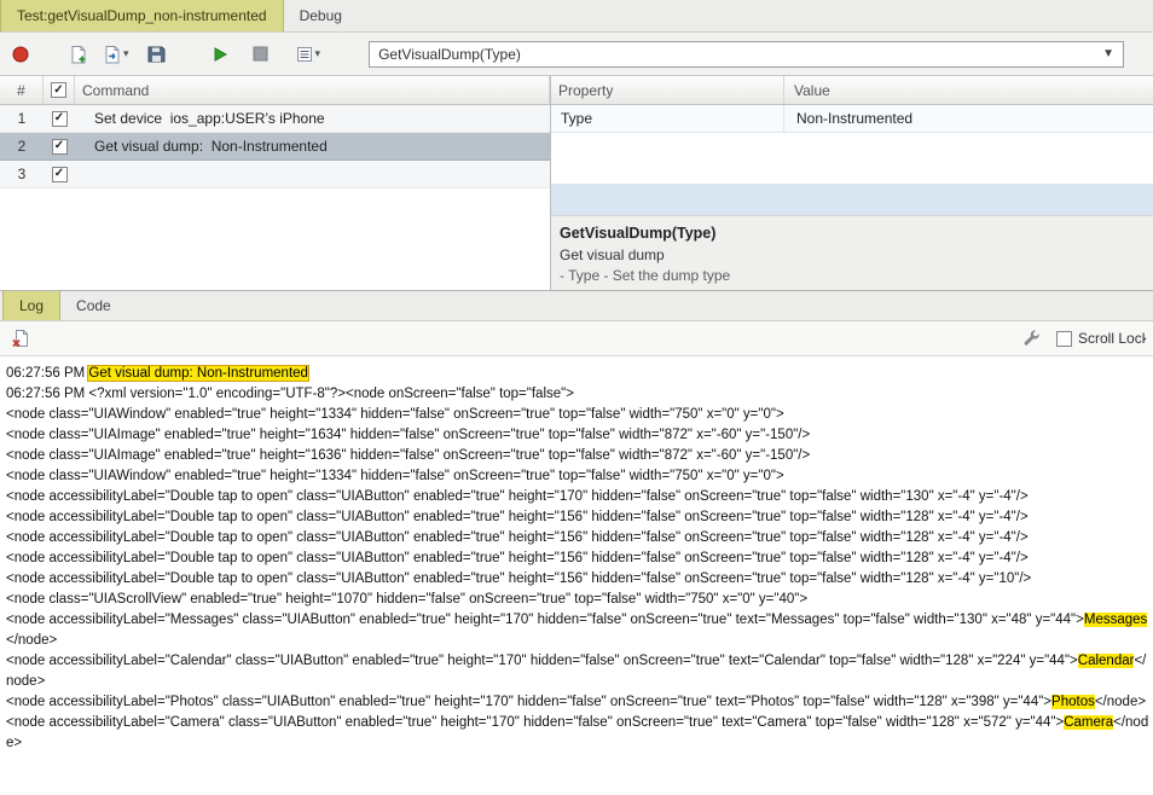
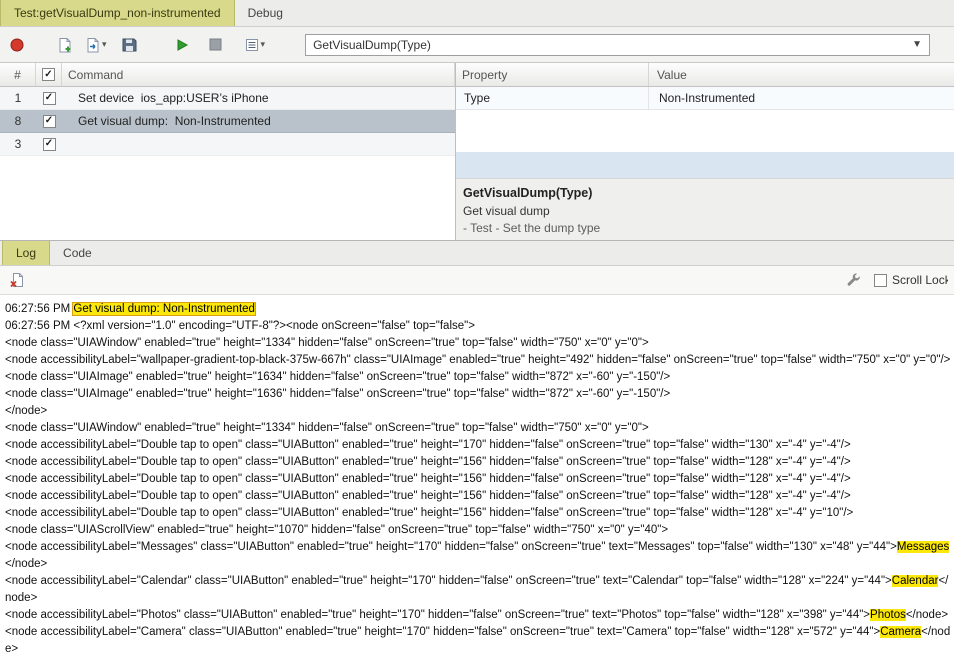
  Test:getVisualDump_non-instrumented
  Debug
  ▾
  ▾
  GetVisualDump(Type)
  ▼
  #
  ✓
  Command
  1
  ✓
  Set device ios_app:USER’s iPhone
- 2
+ 8
  ✓
  Get visual dump: Non-Instrumented
  3
  ✓
  Property
  Value
  Type
  Non-Instrumented
  GetVisualDump(Type)
  Get visual dump
- - Type - Set the dump type
+ - Test - Set the dump type
  Log
  Code
  Scroll Lock
  06:27:56 PM Get visual dump: Non-Instrumented
  06:27:56 PM <?xml version="1.0" encoding="UTF-8"?><node onScreen="false" top="false">
  <node class="UIAWindow" enabled="true" height="1334" hidden="false" onScreen="true" top="false" width="750" x="0" y="0">
+ <node accessibilityLabel="wallpaper-gradient-top-black-375w-667h" class="UIAImage" enabled="true" height="492" hidden="false" onScreen="true" top="false" width="750" x="0" y="0"/>
  <node class="UIAImage" enabled="true" height="1634" hidden="false" onScreen="true" top="false" width="872" x="-60" y="-150"/>
  <node class="UIAImage" enabled="true" height="1636" hidden="false" onScreen="true" top="false" width="872" x="-60" y="-150"/>
+ </node>
  <node class="UIAWindow" enabled="true" height="1334" hidden="false" onScreen="true" top="false" width="750" x="0" y="0">
  <node accessibilityLabel="Double tap to open" class="UIAButton" enabled="true" height="170" hidden="false" onScreen="true" top="false" width="130" x="-4" y="-4"/>
  <node accessibilityLabel="Double tap to open" class="UIAButton" enabled="true" height="156" hidden="false" onScreen="true" top="false" width="128" x="-4" y="-4"/>
  <node accessibilityLabel="Double tap to open" class="UIAButton" enabled="true" height="156" hidden="false" onScreen="true" top="false" width="128" x="-4" y="-4"/>
  <node accessibilityLabel="Double tap to open" class="UIAButton" enabled="true" height="156" hidden="false" onScreen="true" top="false" width="128" x="-4" y="-4"/>
  <node accessibilityLabel="Double tap to open" class="UIAButton" enabled="true" height="156" hidden="false" onScreen="true" top="false" width="128" x="-4" y="10"/>
  <node class="UIAScrollView" enabled="true" height="1070" hidden="false" onScreen="true" top="false" width="750" x="0" y="40">
  <node accessibilityLabel="Messages" class="UIAButton" enabled="true" height="170" hidden="false" onScreen="true" text="Messages" top="false" width="130" x="48" y="44">Messages</node>
  <node accessibilityLabel="Calendar" class="UIAButton" enabled="true" height="170" hidden="false" onScreen="true" text="Calendar" top="false" width="128" x="224" y="44">Calendar</node>
  <node accessibilityLabel="Photos" class="UIAButton" enabled="true" height="170" hidden="false" onScreen="true" text="Photos" top="false" width="128" x="398" y="44">Photos</node>
  <node accessibilityLabel="Camera" class="UIAButton" enabled="true" height="170" hidden="false" onScreen="true" text="Camera" top="false" width="128" x="572" y="44">Camera</node>
